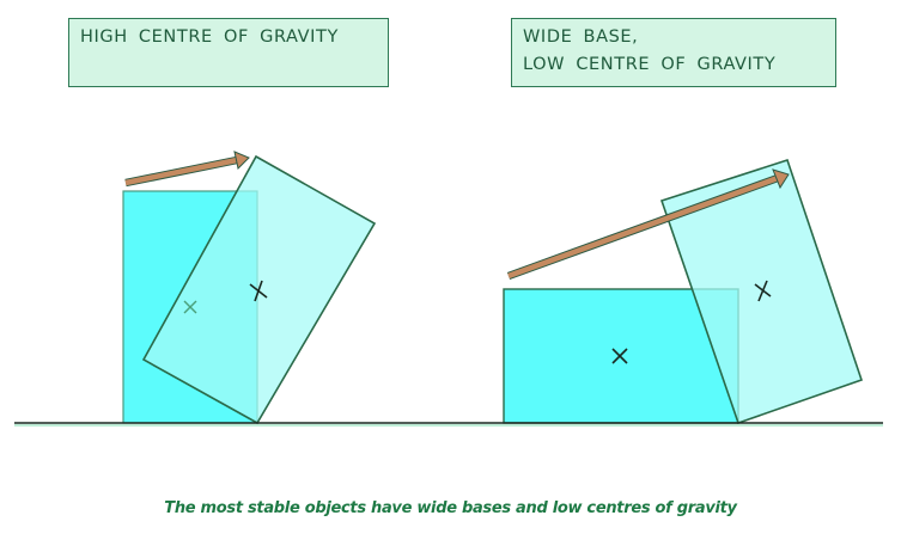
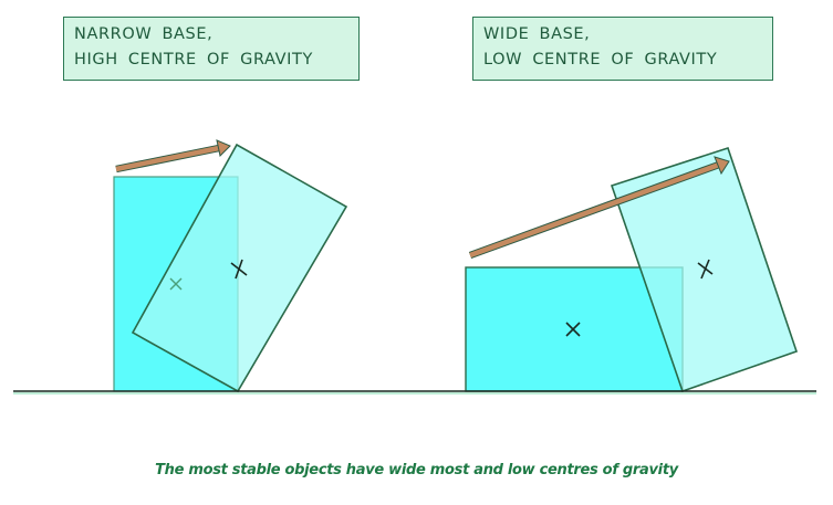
+ NARROW BASE,
  HIGH CENTRE OF GRAVITY
  WIDE BASE,
  LOW CENTRE OF GRAVITY
- The most stable objects have wide bases and low centres of gravity
+ The most stable objects have wide most and low centres of gravity
